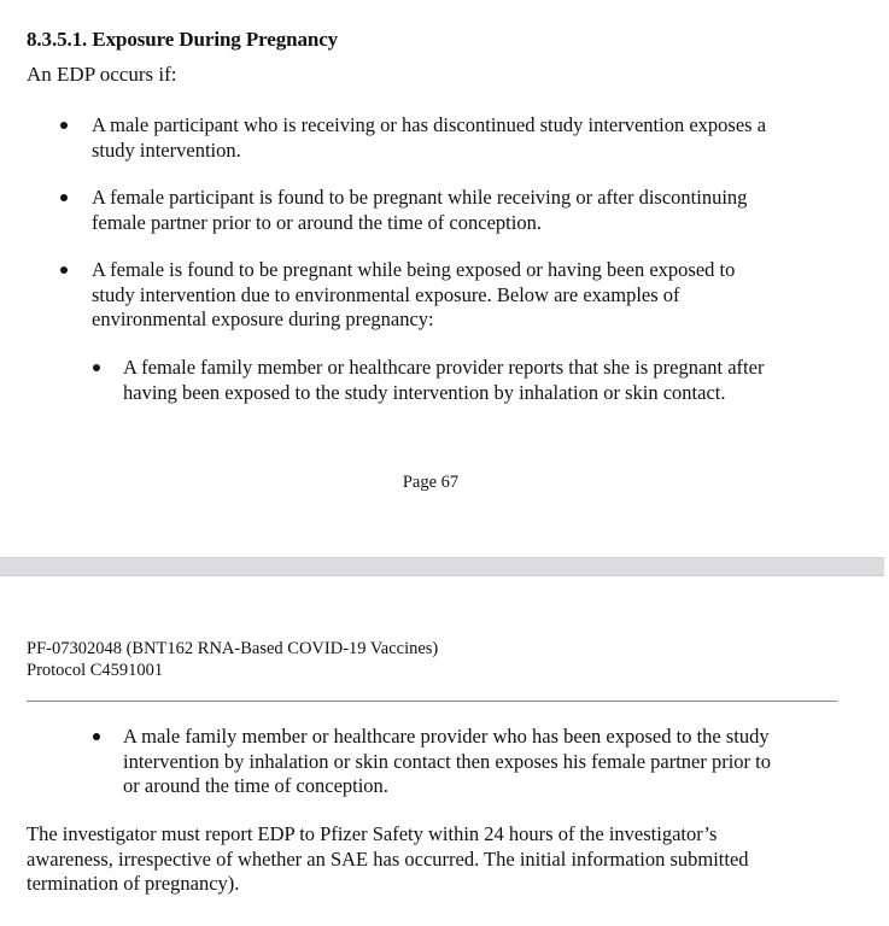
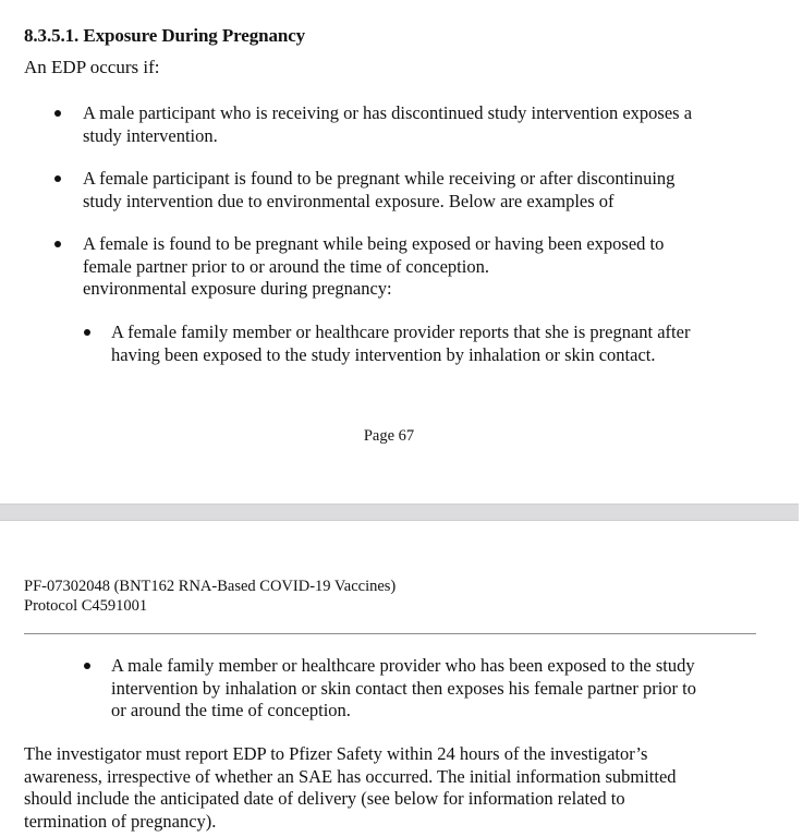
  8.3.5.1. Exposure During Pregnancy
  An EDP occurs if:
  A male participant who is receiving or has discontinued study intervention exposes a
  study intervention.
  A female participant is found to be pregnant while receiving or after discontinuing
- female partner prior to or around the time of conception.
+ study intervention due to environmental exposure. Below are examples of
  A female is found to be pregnant while being exposed or having been exposed to
- study intervention due to environmental exposure. Below are examples of
+ female partner prior to or around the time of conception.
  environmental exposure during pregnancy:
  A female family member or healthcare provider reports that she is pregnant after
  having been exposed to the study intervention by inhalation or skin contact.
  Page 67
  PF-07302048 (BNT162 RNA-Based COVID-19 Vaccines)
  Protocol C4591001
  A male family member or healthcare provider who has been exposed to the study
  intervention by inhalation or skin contact then exposes his female partner prior to
  or around the time of conception.
  The investigator must report EDP to Pfizer Safety within 24 hours of the investigator’s
  awareness, irrespective of whether an SAE has occurred. The initial information submitted
+ should include the anticipated date of delivery (see below for information related to
  termination of pregnancy).
